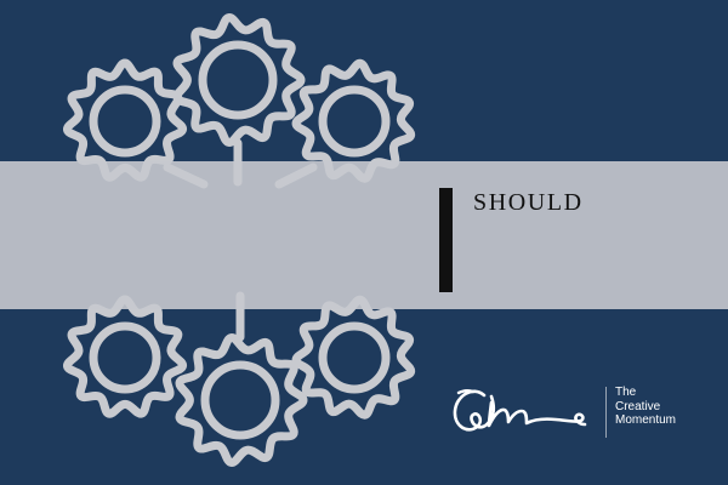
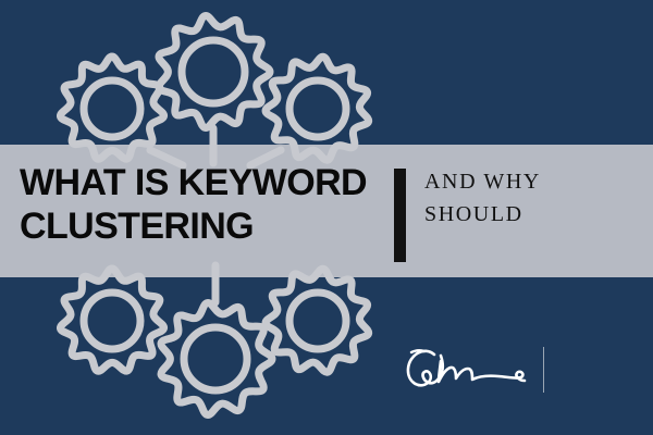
+ WHAT IS KEYWORD
+ CLUSTERING
+ AND WHY
  SHOULD
- The
- Creative
- Momentum
